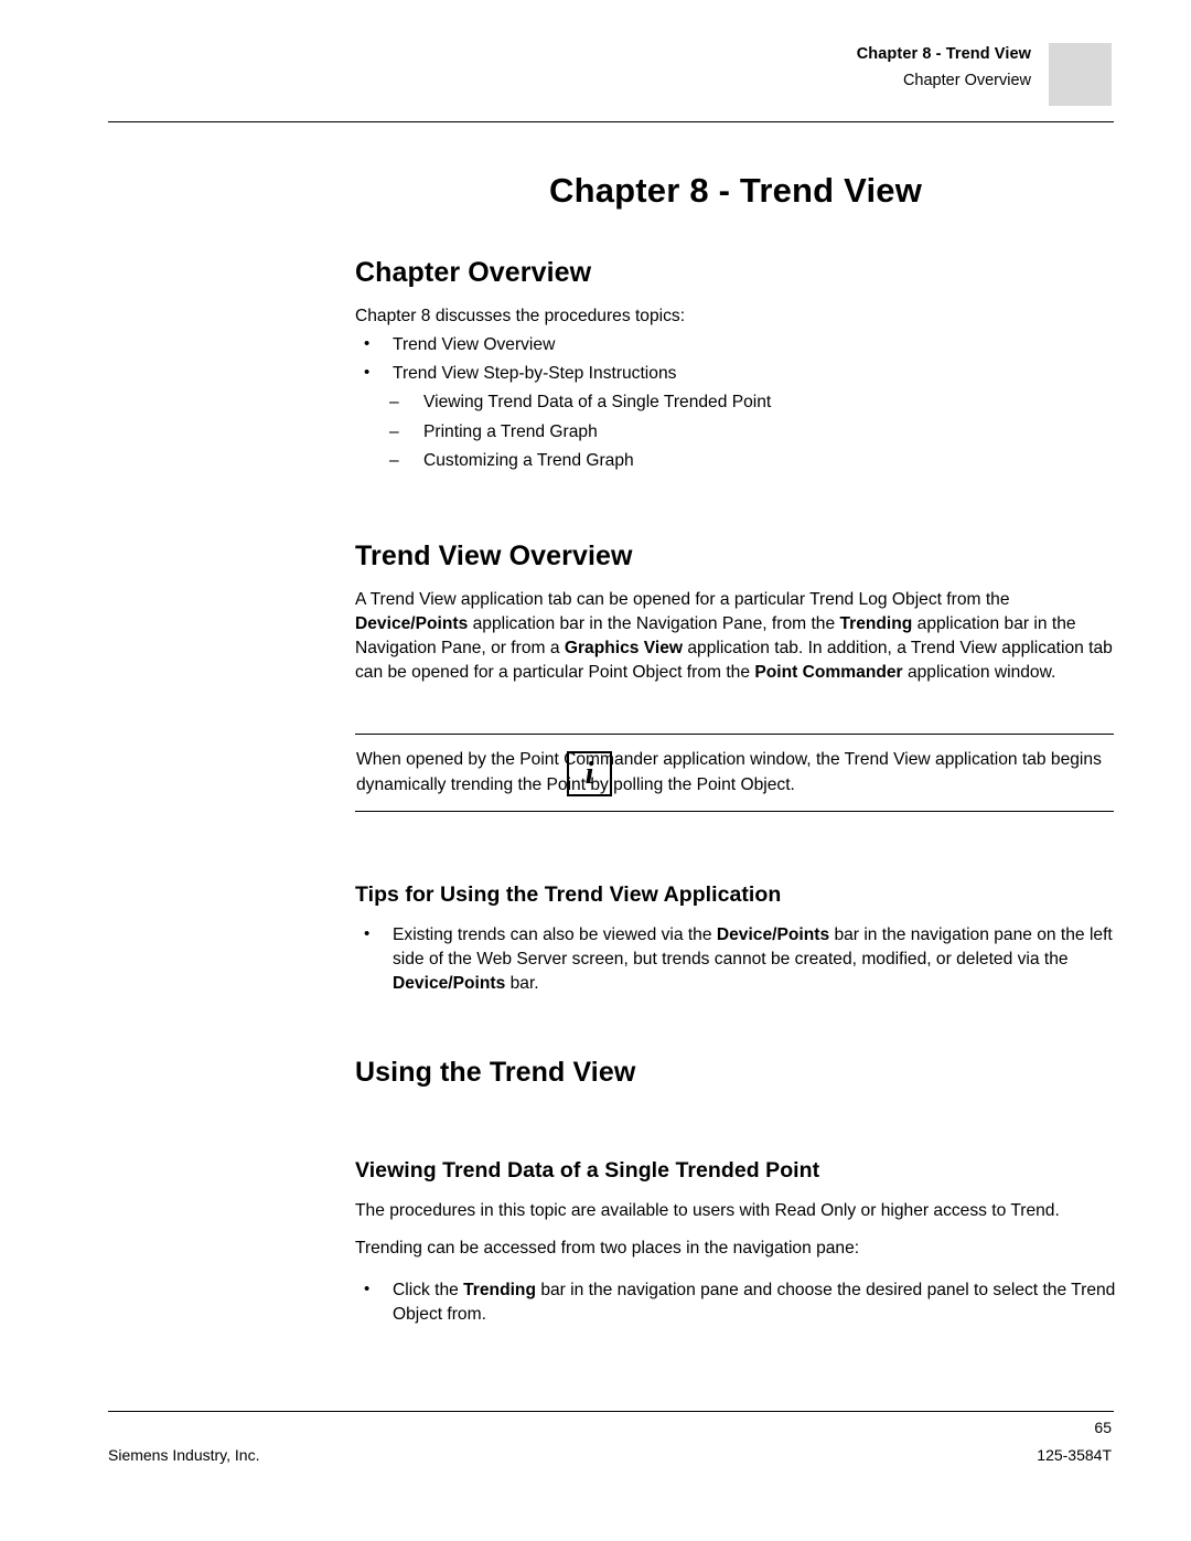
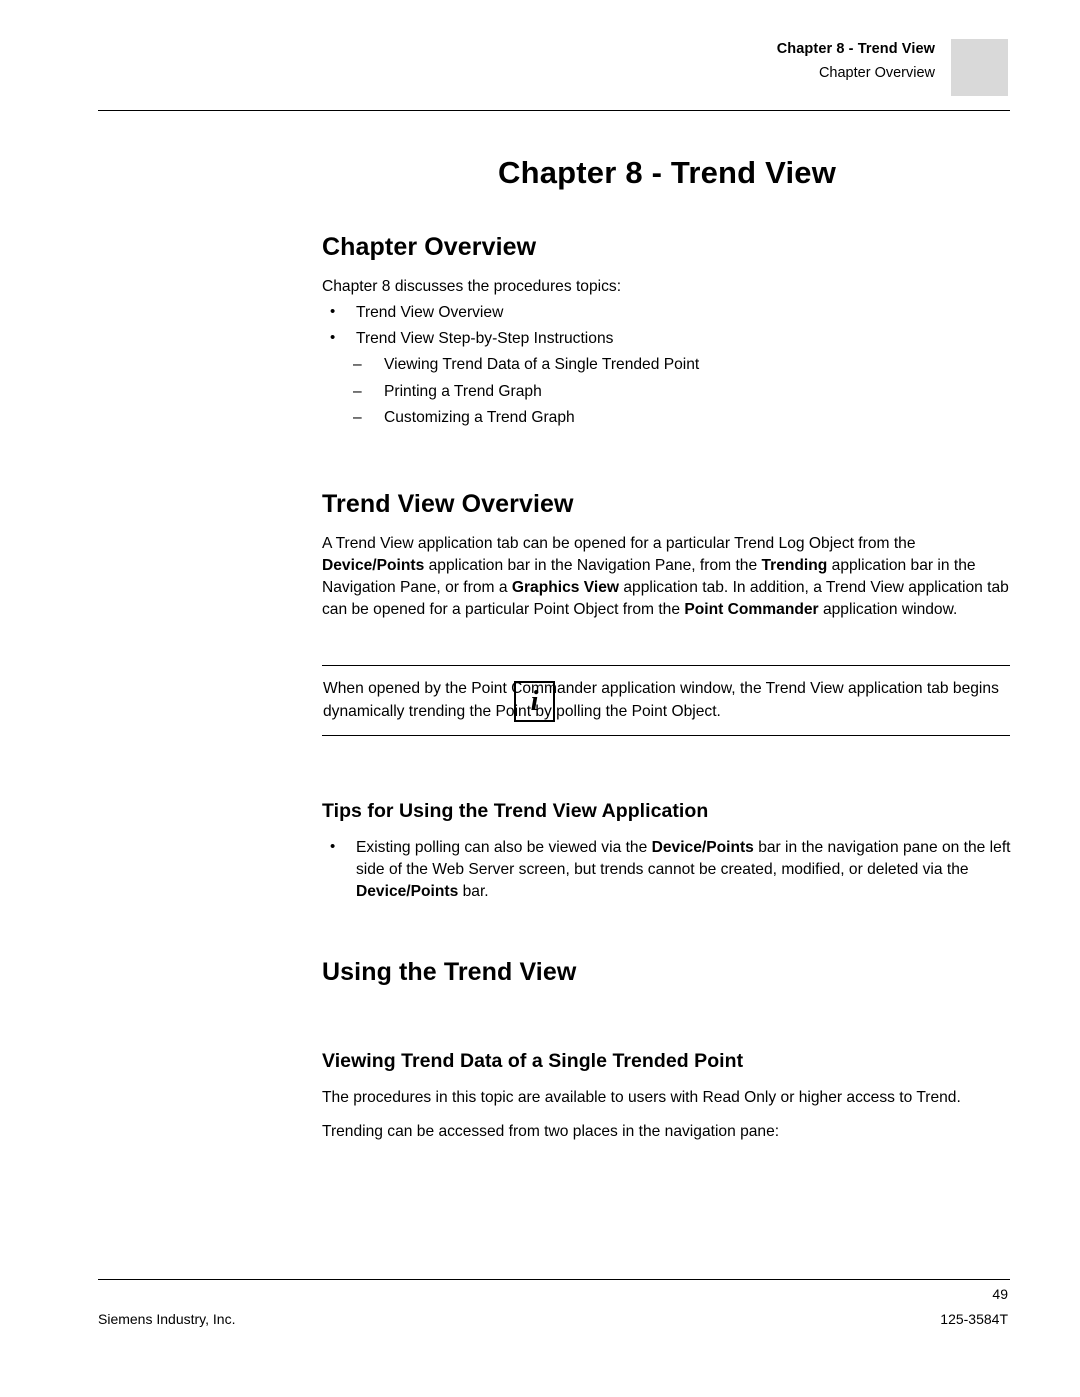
  Chapter 8 - Trend View
  Chapter Overview
  Chapter 8 - Trend View
  Chapter Overview
  Chapter 8 discusses the procedures topics:
  Trend View Overview
  Trend View Step-by-Step Instructions
  Viewing Trend Data of a Single Trended Point
  Printing a Trend Graph
  Customizing a Trend Graph
  Trend View Overview
  A Trend View application tab can be opened for a particular Trend Log Object from the Device/Points application bar in the Navigation Pane, from the Trending application bar in the Navigation Pane, or from a Graphics View application tab. In addition, a Trend View application tab can be opened for a particular Point Object from the Point Commander application window.
  When opened by the Point Commander application window, the Trend View application tab begins dynamically trending the Point by polling the Point Object.
  i
  Tips for Using the Trend View Application
- Existing trends can also be viewed via the Device/Points bar in the navigation pane on the left side of the Web Server screen, but trends cannot be created, modified, or deleted via the Device/Points bar.
+ Existing polling can also be viewed via the Device/Points bar in the navigation pane on the left side of the Web Server screen, but trends cannot be created, modified, or deleted via the Device/Points bar.
  Using the Trend View
  Viewing Trend Data of a Single Trended Point
  The procedures in this topic are available to users with Read Only or higher access to Trend.
  Trending can be accessed from two places in the navigation pane:
- Click the Trending bar in the navigation pane and choose the desired panel to select the Trend Object from.
- 65
+ 49
  Siemens Industry, Inc.
  125-3584T
